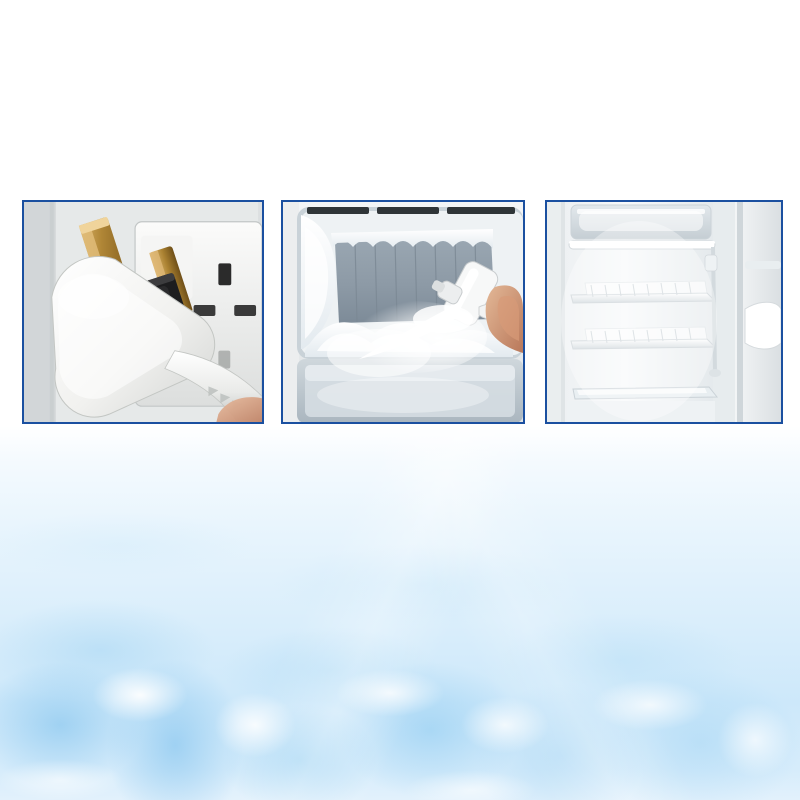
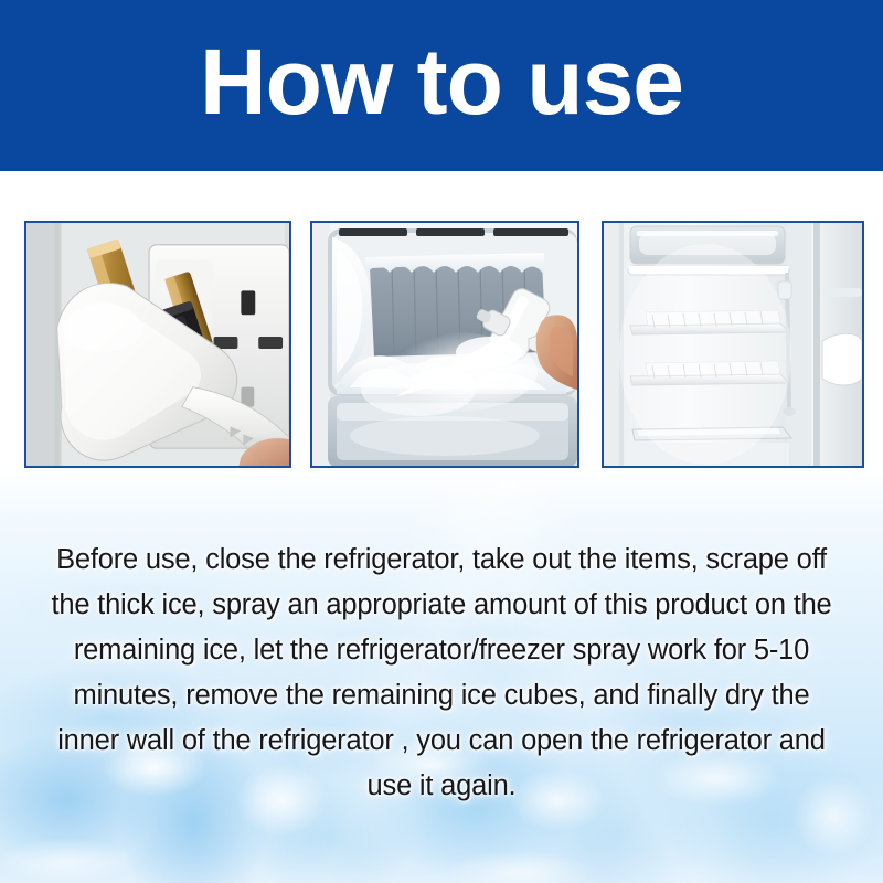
+ How to use
+ Before use, close the refrigerator, take out the items, scrape off the thick ice, spray an appropriate amount of this product on the remaining ice, let the refrigerator/freezer spray work for 5-10 minutes, remove the remaining ice cubes, and finally dry the inner wall of the refrigerator , you can open the refrigerator and use it again.
